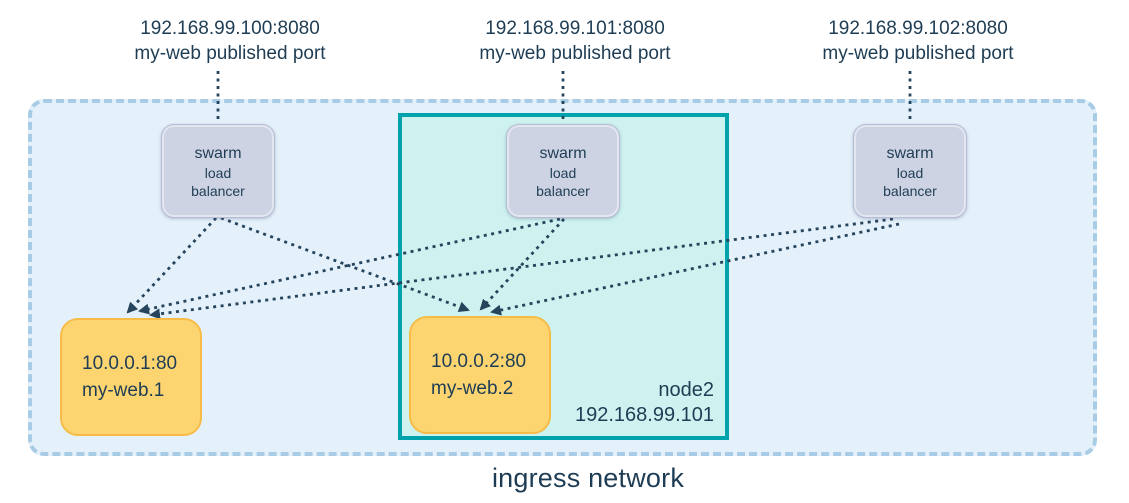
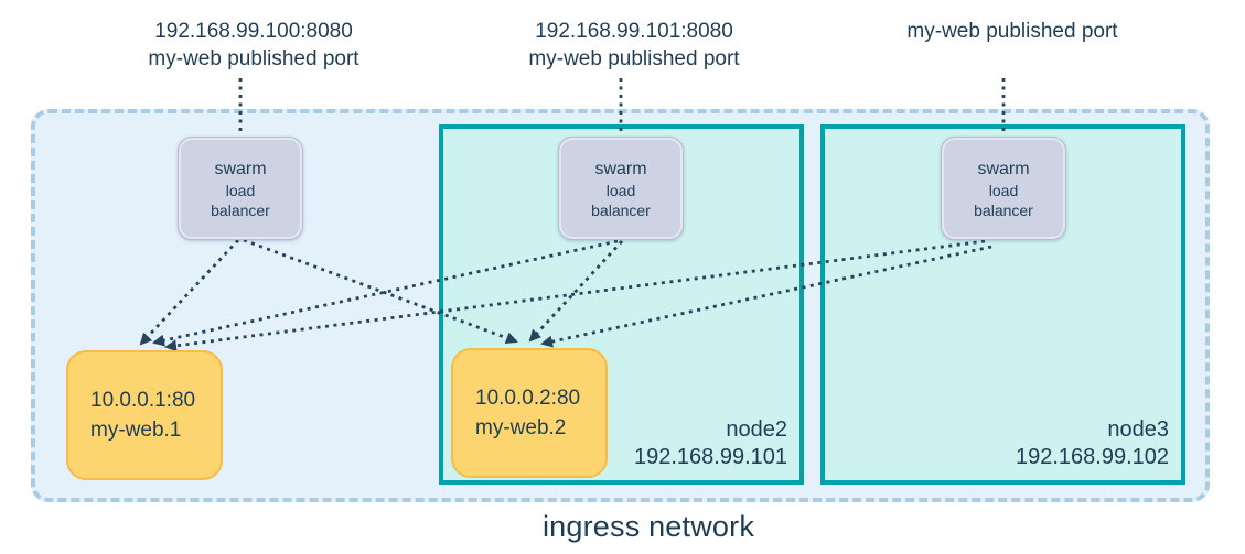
  192.168.99.100:8080
  my-web published port
  192.168.99.101:8080
  my-web published port
- 192.168.99.102:8080
  my-web published port
  node2
  192.168.99.101
+ node3
+ 192.168.99.102
  swarm
  load
  balancer
  swarm
  load
  balancer
  swarm
  load
  balancer
  10.0.0.1:80
  my-web.1
  10.0.0.2:80
  my-web.2
  ingress network
